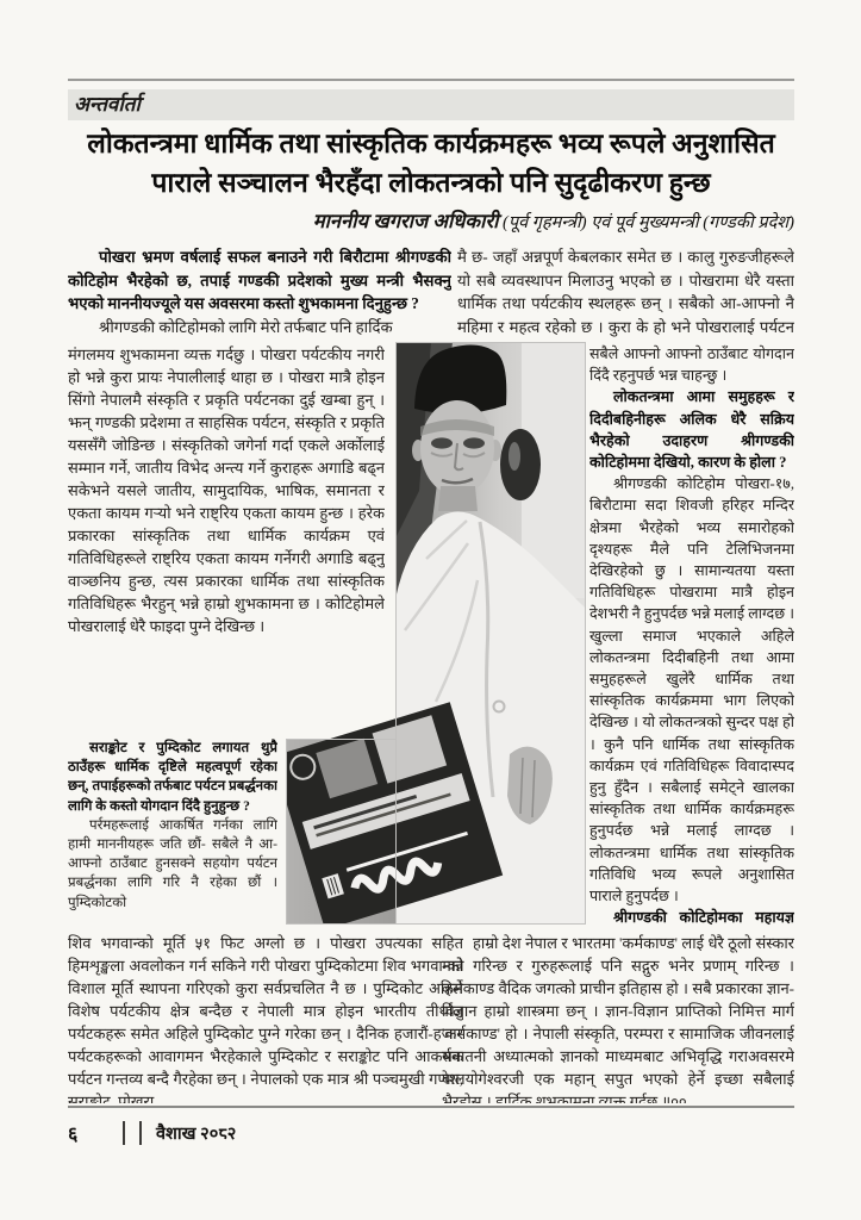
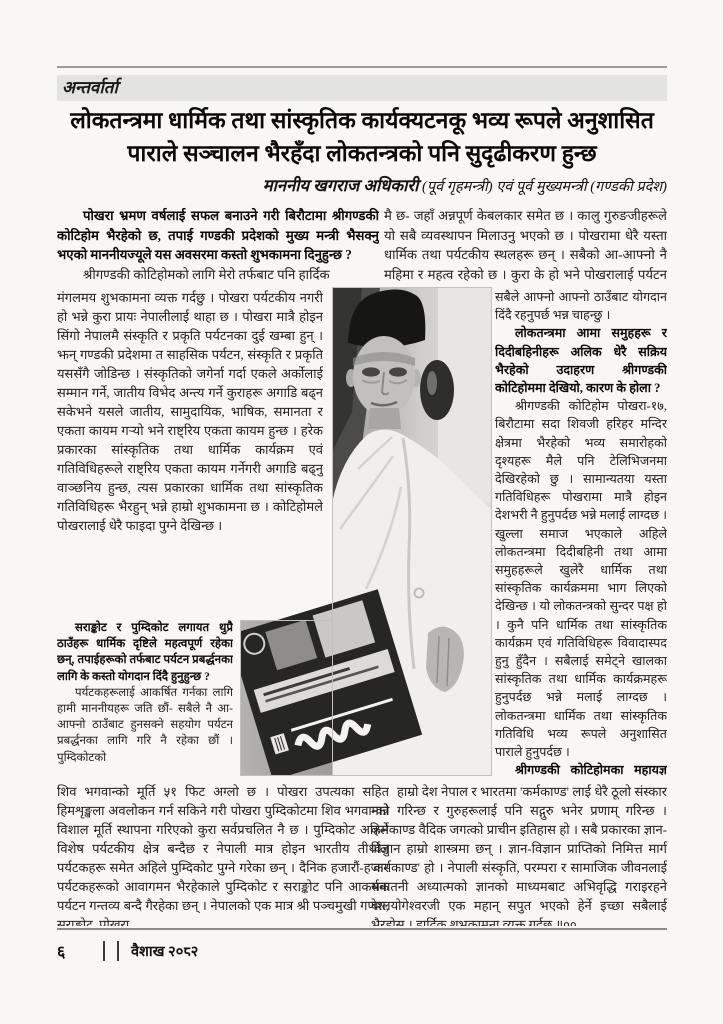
  अन्तर्वार्ता
- लोकतन्त्रमा धार्मिक तथा सांस्कृतिक कार्यक्रमहरू भव्य रूपले अनुशासित
+ लोकतन्त्रमा धार्मिक तथा सांस्कृतिक कार्यक्यटनकू भव्य रूपले अनुशासित
  पाराले सञ्चालन भैरहँदा लोकतन्त्रको पनि सुदृढीकरण हुन्छ
  माननीय खगराज अधिकारी (पूर्व गृहमन्त्री) एवं पूर्व मुख्यमन्त्री (गण्डकी प्रदेश)
  पोखरा भ्रमण वर्षलाई सफल बनाउने गरी बिरौटामा श्रीगण्डकी कोटिहोम भैरहेको छ, तपाई गण्डकी प्रदेशको मुख्य मन्त्री भैसक्नु भएको माननीयज्यूले यस अवसरमा कस्तो शुभकामना दिनुहुन्छ ?
  श्रीगण्डकी कोटिहोमको लागि मेरो तर्फबाट पनि हार्दिक
  मंगलमय शुभकामना व्यक्त गर्दछु । पोखरा पर्यटकीय नगरी हो भन्ने कुरा प्रायः नेपालीलाई थाहा छ । पोखरा मात्रै होइन सिंगो नेपालमै संस्कृति र प्रकृति पर्यटनका दुई खम्बा हुन् । झन् गण्डकी प्रदेशमा त साहसिक पर्यटन, संस्कृति र प्रकृति यससँगै जोडिन्छ । संस्कृतिको जगेर्ना गर्दा एकले अर्कोलाई सम्मान गर्ने, जातीय विभेद अन्त्य गर्ने कुराहरू अगाडि बढ्न सकेभने यसले जातीय, सामुदायिक, भाषिक, समानता र एकता कायम गऱ्यो भने राष्ट्रिय एकता कायम हुन्छ । हरेक प्रकारका सांस्कृतिक तथा धार्मिक कार्यक्रम एवं गतिविधिहरूले राष्ट्रिय एकता कायम गर्नेगरी अगाडि बढ्नु वाञ्छनिय हुन्छ, त्यस प्रकारका धार्मिक तथा सांस्कृतिक गतिविधिहरू भैरहुन् भन्ने हाम्रो शुभकामना छ । कोटिहोमले पोखरालाई धेरै फाइदा पुग्ने देखिन्छ ।
  सराङ्कोट र पुम्दिकोट लगायत थुप्रै ठाउँहरू धार्मिक दृष्टिले महत्वपूर्ण रहेका छन्, तपाईहरूको तर्फबाट पर्यटन प्रबर्द्धनका लागि के कस्तो योगदान दिंदै हुनुहुन्छ ?
- पर्रमहरूलाई आकर्षित गर्नका लागि हामी माननीयहरू जति छौं- सबैले नै आ-आफ्नो ठाउँबाट हुनसक्ने सहयोग पर्यटन प्रबर्द्धनका लागि गरि नै रहेका छौं । पुम्दिकोटको
+ पर्यटकहरूलाई आकर्षित गर्नका लागि हामी माननीयहरू जति छौं- सबैले नै आ-आफ्नो ठाउँबाट हुनसक्ने सहयोग पर्यटन प्रबर्द्धनका लागि गरि नै रहेका छौं । पुम्दिकोटको
  शिव भगवान्को मूर्ति ५१ फिट अग्लो छ । पोखरा उपत्यका सहित हिमशृङ्खला अवलोकन गर्न सकिने गरी पोखरा पुम्दिकोटमा शिव भगवान्को विशाल मूर्ति स्थापना गरिएको कुरा सर्वप्रचलित नै छ । पुम्दिकोट अहिले विशेष पर्यटकीय क्षेत्र बन्दैछ र नेपाली मात्र होइन भारतीय तीर्थालु पर्यटकहरू समेत अहिले पुम्दिकोट पुग्ने गरेका छन् । दैनिक हजारौं-हजार पर्यटकहरूको आवागमन भैरहेकाले पुम्दिकोट र सराङ्कोट पनि आकर्षक पर्यटन गन्तव्य बन्दै गैरहेका छन् । नेपालको एक मात्र श्री पञ्चमुखी गणेश, सराङ्कोट, पोखरा
  मै छ- जहाँ अन्नपूर्ण केबलकार समेत छ । कालु गुरुङजीहरूले यो सबै व्यवस्थापन मिलाउनु भएको छ । पोखरामा धेरै यस्ता धार्मिक तथा पर्यटकीय स्थलहरू छन् । सबैको आ-आफ्नो नै महिमा र महत्व रहेको छ । कुरा के हो भने पोखरालाई पर्यटन
  सबैले आफ्नो आफ्नो ठाउँबाट योगदान दिंदै रहनुपर्छ भन्न चाहन्छु ।
  लोकतन्त्रमा आमा समुहहरू र दिदीबहिनीहरू अलिक धेरै सक्रिय भैरहेको उदाहरण श्रीगण्डकी कोटिहोममा देखियो, कारण के होला ?
  श्रीगण्डकी कोटिहोम पोखरा-१७, बिरौटामा सदा शिवजी हरिहर मन्दिर क्षेत्रमा भैरहेको भव्य समारोहको दृश्यहरू मैले पनि टेलिभिजनमा देखिरहेको छु । सामान्यतया यस्ता गतिविधिहरू पोखरामा मात्रै होइन देशभरी नै हुनुपर्दछ भन्ने मलाई लाग्दछ । खुल्ला समाज भएकाले अहिले लोकतन्त्रमा दिदीबहिनी तथा आमा समुहहरूले खुलेरै धार्मिक तथा सांस्कृतिक कार्यक्रममा भाग लिएको देखिन्छ । यो लोकतन्त्रको सुन्दर पक्ष हो । कुनै पनि धार्मिक तथा सांस्कृतिक कार्यक्रम एवं गतिविधिहरू विवादास्पद हुनु हुँदैन । सबैलाई समेट्ने खालका सांस्कृतिक तथा धार्मिक कार्यक्रमहरू हुनुपर्दछ भन्ने मलाई लाग्दछ । लोकतन्त्रमा धार्मिक तथा सांस्कृतिक गतिविधि भव्य रूपले अनुशासित पाराले हुनुपर्दछ ।
- हाम्रो देश नेपाल र भारतमा 'कर्मकाण्ड' लाई धेरै ठूलो संस्कार मान्ने गरिन्छ र गुरुहरूलाई पनि सद्गुरु भनेर प्रणाम् गरिन्छ । कर्मकाण्ड वैदिक जगत्को प्राचीन इतिहास हो । सबै प्रकारका ज्ञान-विज्ञान हाम्रो शास्त्रमा छन् । ज्ञान-विज्ञान प्राप्तिको निमित्त मार्ग 'कर्मकाण्ड' हो । नेपाली संस्कृति, परम्परा र सामाजिक जीवनलाई सनातनी अध्यात्मको ज्ञानको माध्यमबाट अभिवृद्धि गराअवसरमे बालयोगेश्वरजी एक महान् सपुत भएको हेर्ने इच्छा सबैलाई भैरहोस् । हार्दिक शुभकामना व्यक्त गर्दछु ॥००
+ हाम्रो देश नेपाल र भारतमा 'कर्मकाण्ड' लाई धेरै ठूलो संस्कार मान्ने गरिन्छ र गुरुहरूलाई पनि सद्गुरु भनेर प्रणाम् गरिन्छ । कर्मकाण्ड वैदिक जगत्को प्राचीन इतिहास हो । सबै प्रकारका ज्ञान-विज्ञान हाम्रो शास्त्रमा छन् । ज्ञान-विज्ञान प्राप्तिको निमित्त मार्ग 'कर्मकाण्ड' हो । नेपाली संस्कृति, परम्परा र सामाजिक जीवनलाई सनातनी अध्यात्मको ज्ञानको माध्यमबाट अभिवृद्धि गराइरहने बालयोगेश्वरजी एक महान् सपुत भएको हेर्ने इच्छा सबैलाई भैरहोस् । हार्दिक शुभकामना व्यक्त गर्दछु ॥००
  ६
  वैशाख २०८२
